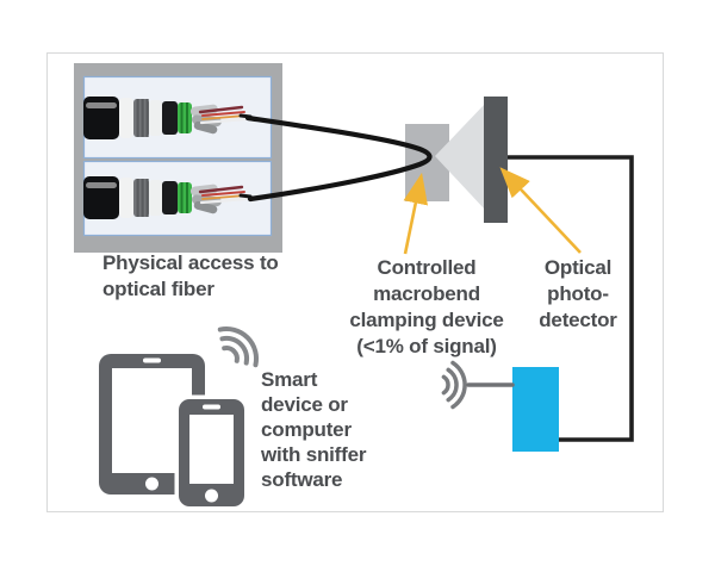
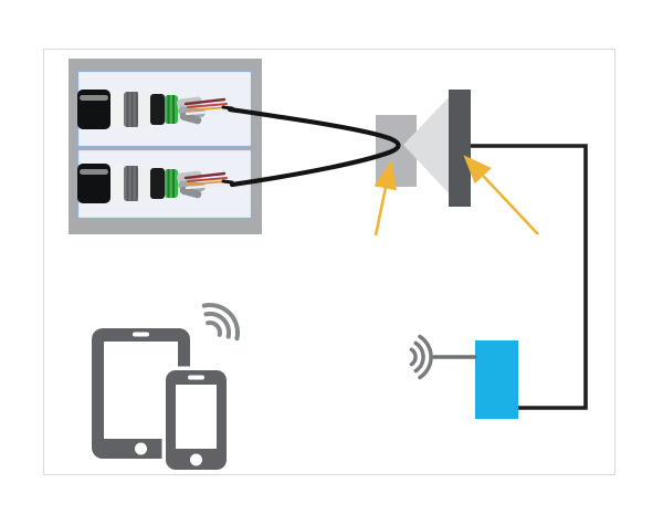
- Physical access to
- optical fiber
- Controlled
- macrobend
- clamping device
- (<1% of signal)
- Optical
- photo-
- detector
- Smart
- device or
- computer
- with sniffer
- software
